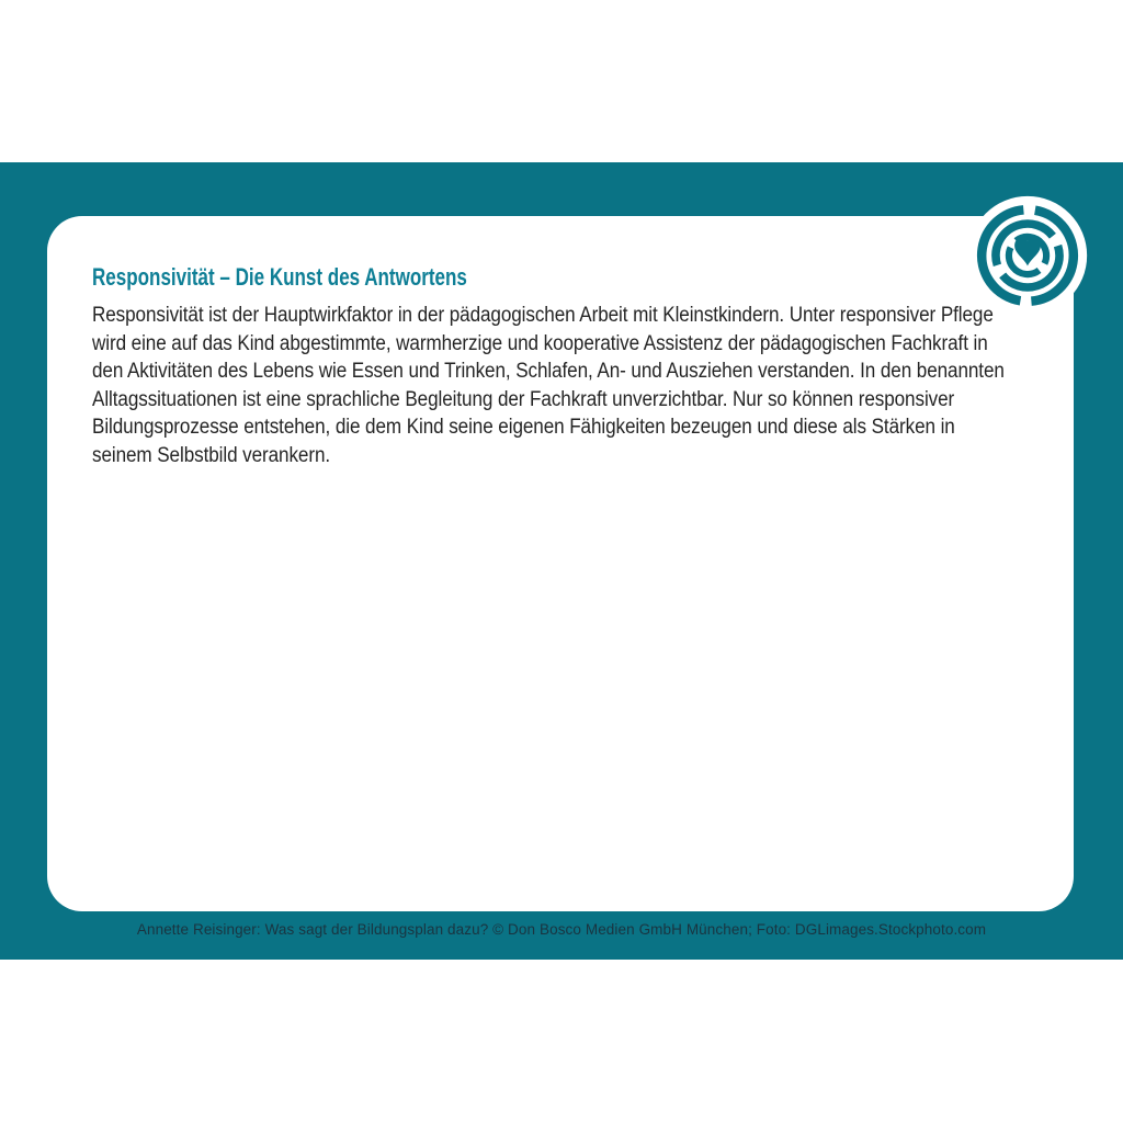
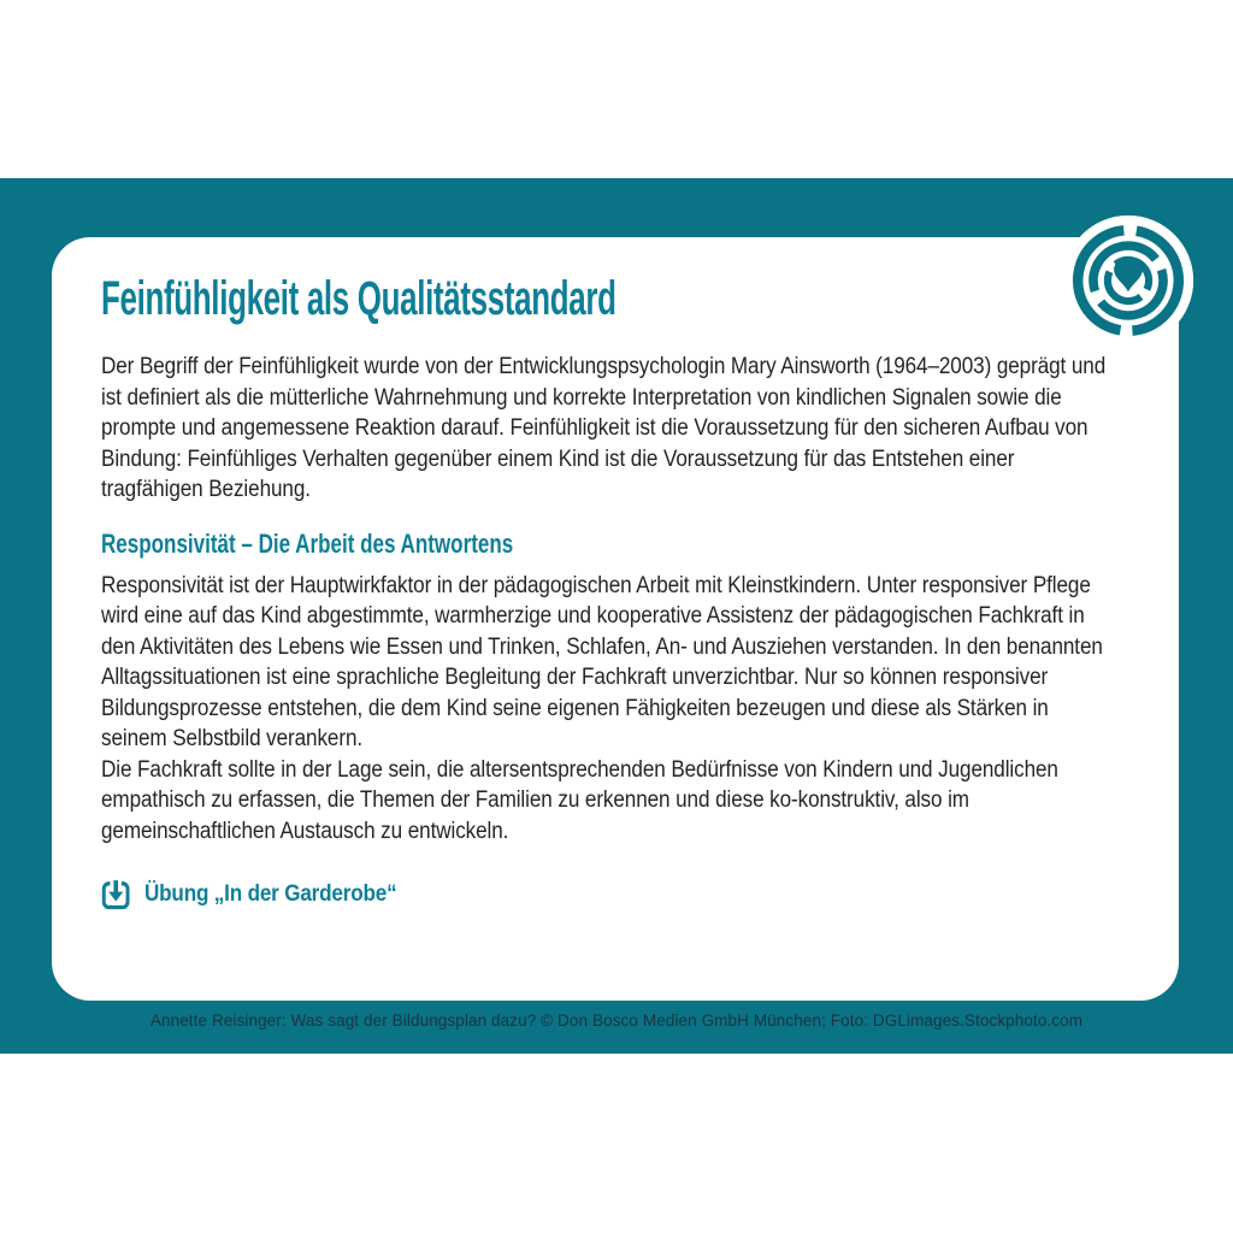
+ Feinfühligkeit als Qualitätsstandard
+ Der Begriff der Feinfühligkeit wurde von der Entwicklungspsychologin Mary Ainsworth (1964–2003) geprägt und ist definiert als die mütterliche Wahrnehmung und korrekte Interpretation von kindlichen Signalen sowie die prompte und angemessene Reaktion darauf. Feinfühligkeit ist die Voraussetzung für den sicheren Aufbau von Bindung: Feinfühliges Verhalten gegenüber einem Kind ist die Voraussetzung für das Entstehen einer tragfähigen Beziehung.
- Responsivität – Die Kunst des Antwortens
+ Responsivität – Die Arbeit des Antwortens
  Responsivität ist der Hauptwirkfaktor in der pädagogischen Arbeit mit Kleinstkindern. Unter responsiver Pflege wird eine auf das Kind abgestimmte, warmherzige und kooperative Assistenz der pädagogischen Fachkraft in den Aktivitäten des Lebens wie Essen und Trinken, Schlafen, An- und Ausziehen verstanden. In den benannten Alltagssituationen ist eine sprachliche Begleitung der Fachkraft unverzichtbar. Nur so können responsiver Bildungsprozesse entstehen, die dem Kind seine eigenen Fähigkeiten bezeugen und diese als Stärken in seinem Selbstbild verankern.
+ Die Fachkraft sollte in der Lage sein, die altersentsprechenden Bedürfnisse von Kindern und Jugendlichen empathisch zu erfassen, die Themen der Familien zu erkennen und diese ko-konstruktiv, also im gemeinschaftlichen Austausch zu entwickeln.
+ Übung „In der Garderobe“
  Annette Reisinger: Was sagt der Bildungsplan dazu? © Don Bosco Medien GmbH München; Foto: DGLimages.Stockphoto.com
